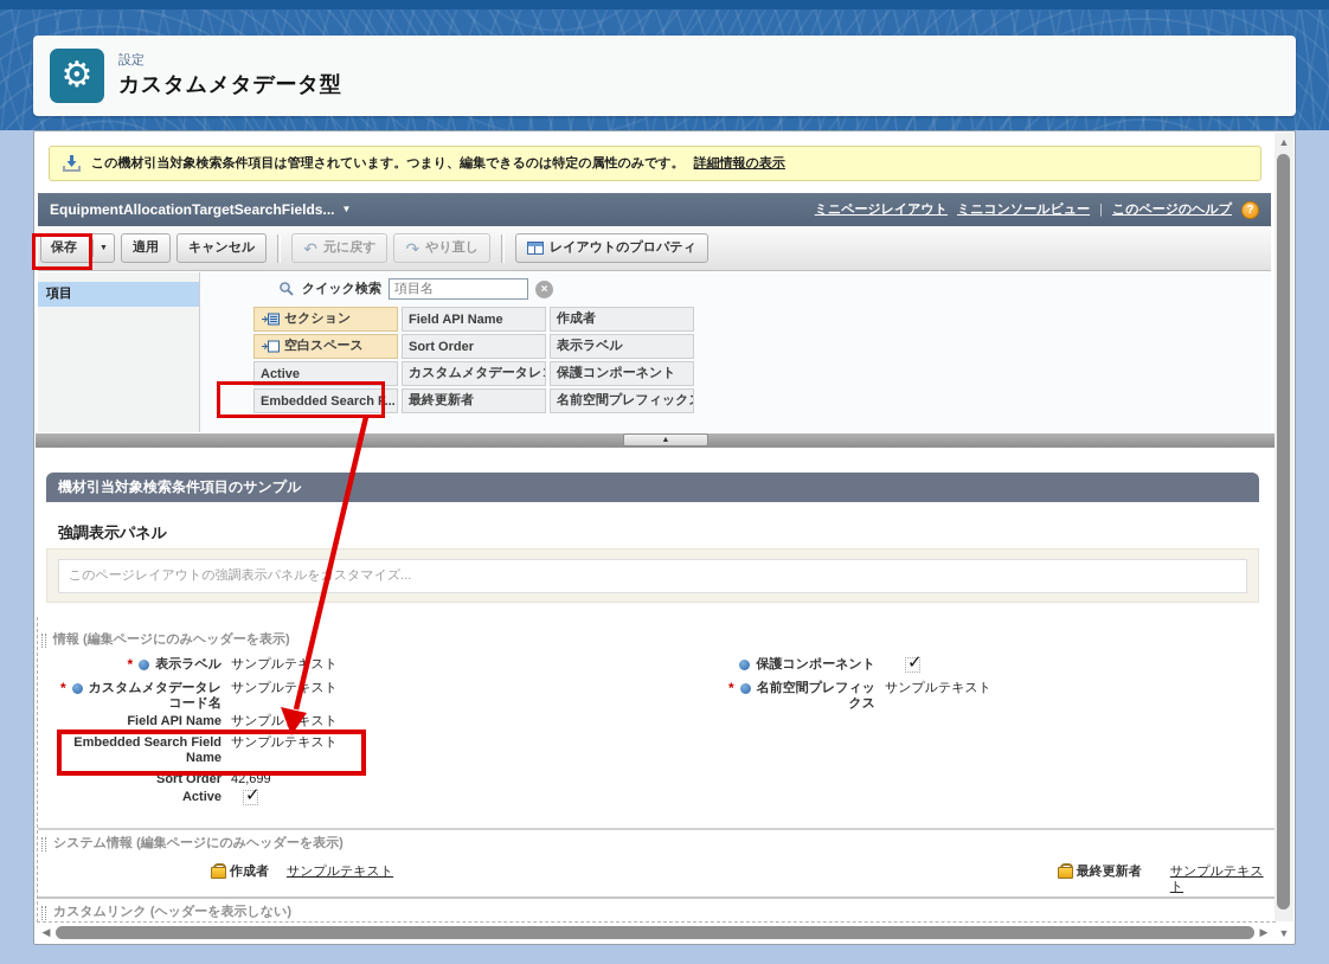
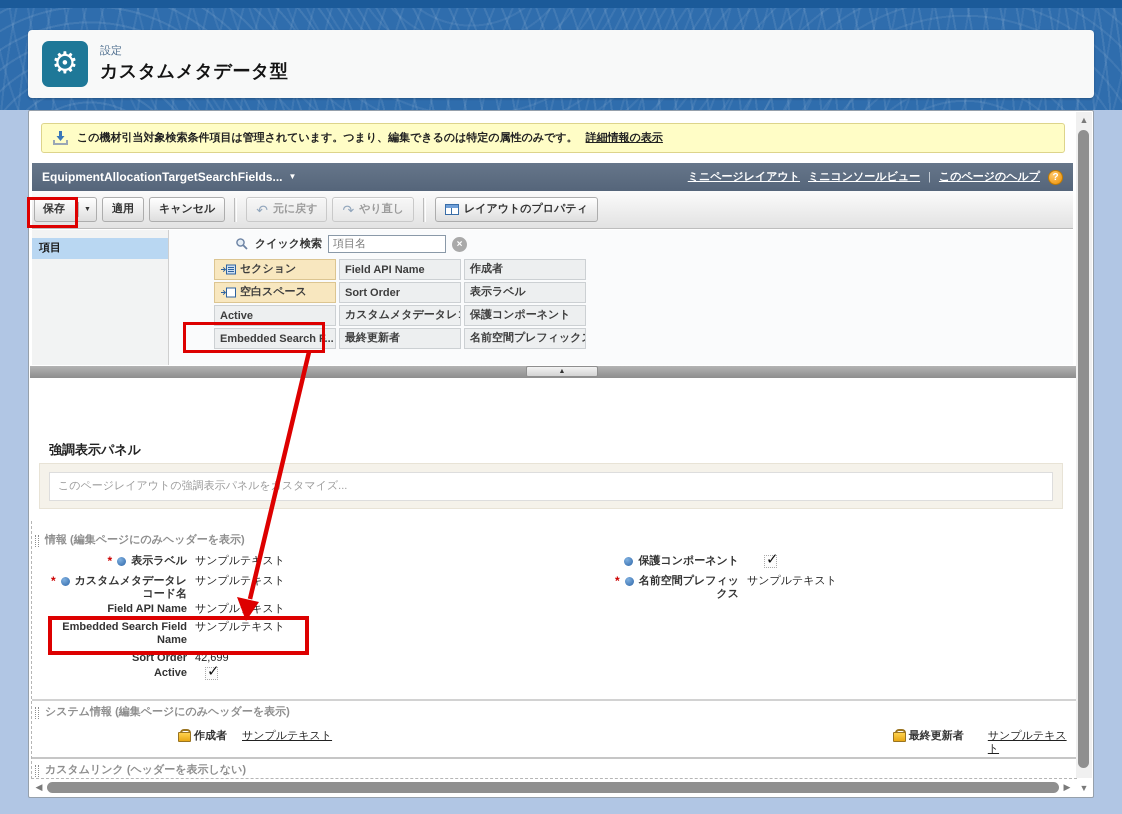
  ⚙
  設定
  カスタムメタデータ型
  この機材引当対象検索条件項目は管理されています。つまり、編集できるのは特定の属性のみです。
  詳細情報の表示
  EquipmentAllocationTargetSearchFields...
  ▼
  ミニページレイアウト
  ミニコンソールビュー
  |
  このページのヘルプ
  ?
  保存
  適用
  キャンセル
  ↶
  元に戻す
  ↷
  やり直し
  レイアウトのプロパティ
  項目
  クイック検索
  項目名
  ×
  セクション
  Field API Name
  作成者
  空白スペース
  Sort Order
  表示ラベル
  Active
  カスタムメタデータレ
  保護コンポーネント
  Embedded Search F...
  最終更新者
  名前空間プレフィック
- 機材引当対象検索条件項目のサンプル
  強調表示パネル
  このページレイアウトの強調表示パネルをスタマイズ...
  情報 (編集ページにのみヘッダーを表示)
  *
  表示ラベル
  サンプルテスト
  *
  カスタムメタデータレ
  コード名
  サンプルテキスト
  Field API Name
  サンプルキスト
  Embedded Search Field
  Name
  サンプルテキスト
  Sort Order
  42,699
  Active
  ✓
  保護コンポーネント
  ✓
  *
  名前空間プレフィッ
  クス
  サンプルテキスト
  システム情報 (編集ページにのみヘッダーを表示)
  作成者
  サンプルテキスト
  最終更新者
  サンプルテキスト
  カスタムリンク (ヘッダーを表示しない)
  ▲
  ▼
  ◀
  ▶
